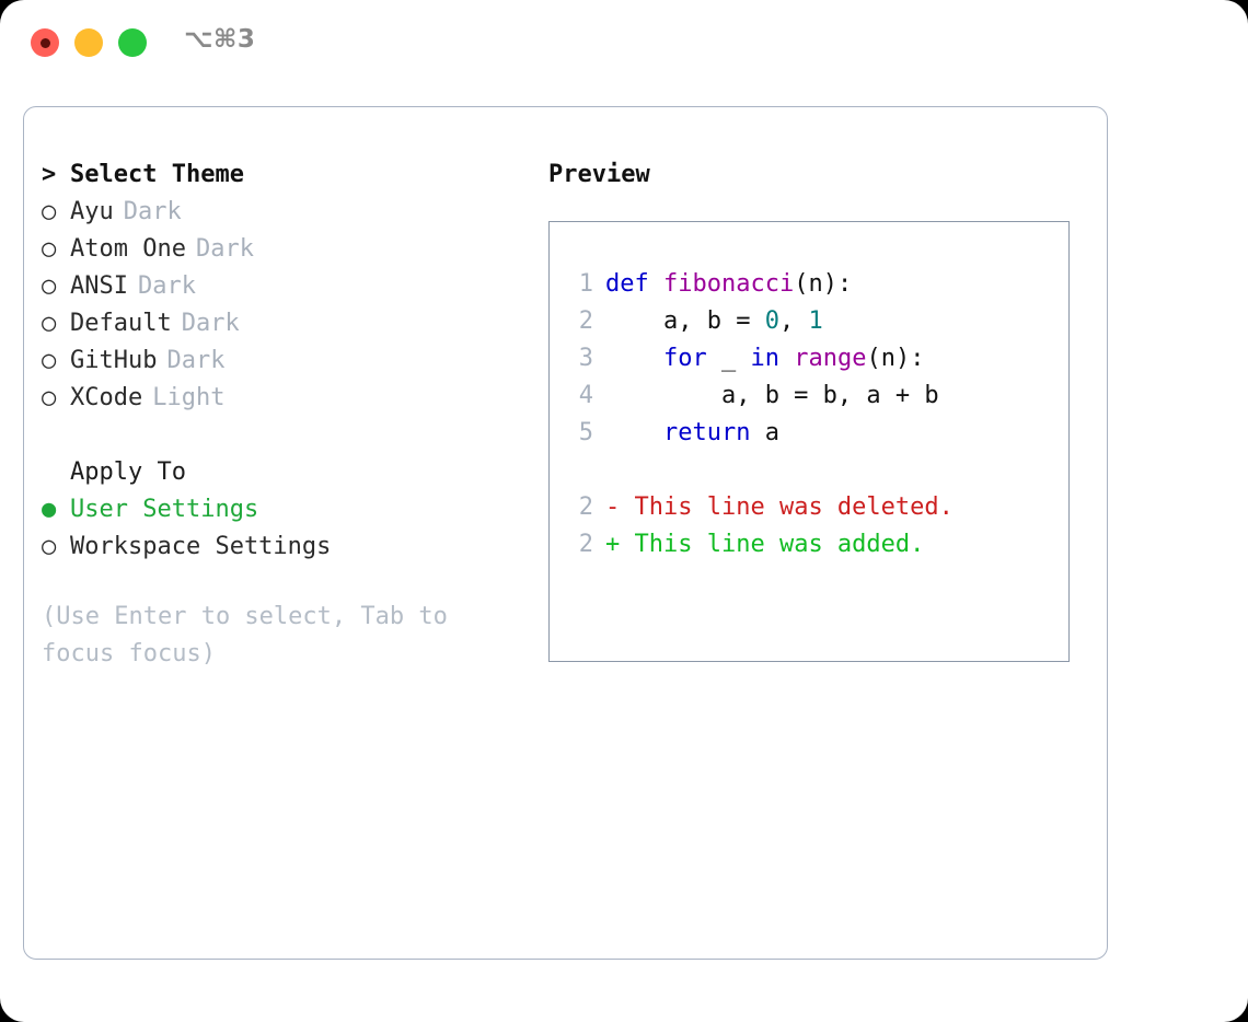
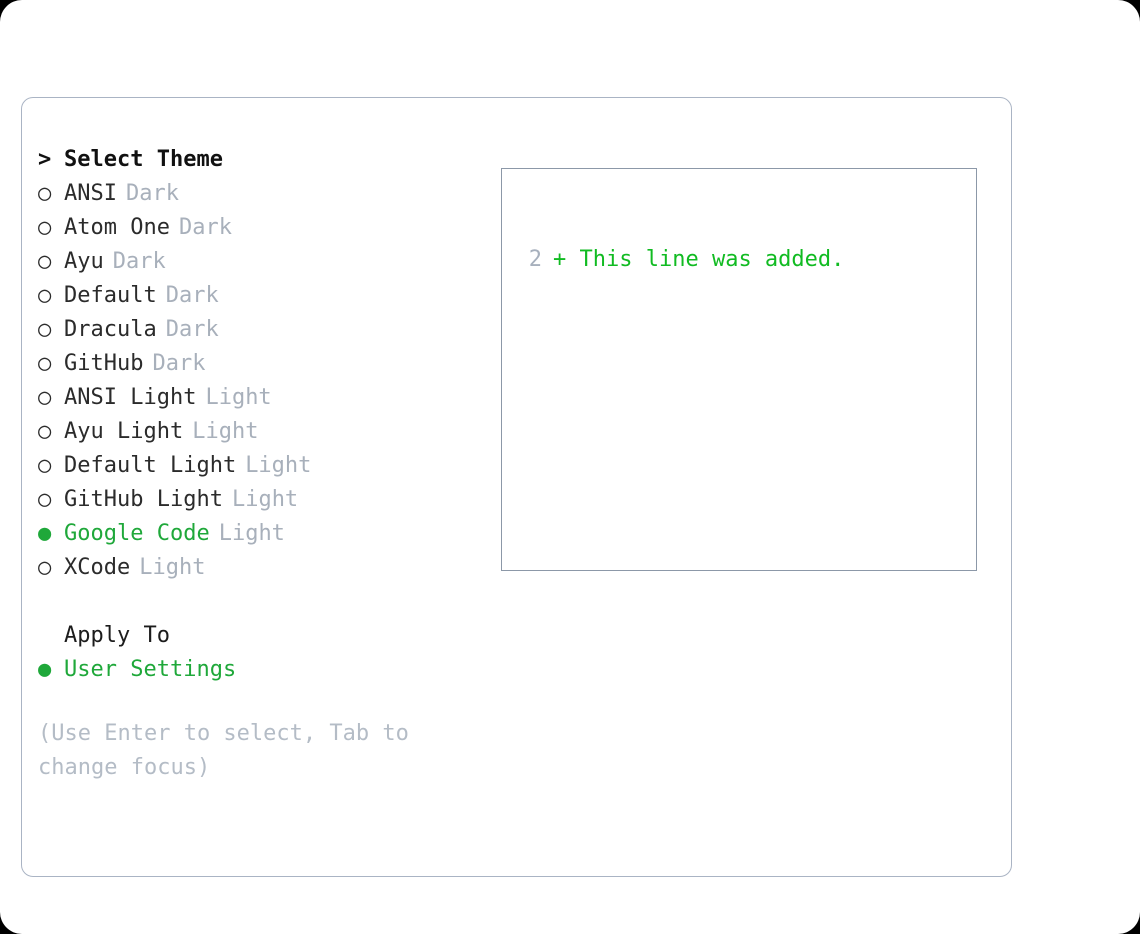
- ⌥⌘3
  > Select Theme
- ○ Ayu Dark
+ ○ ANSI Dark
  ○ Atom One Dark
- ○ ANSI Dark
+ ○ Ayu Dark
  ○ Default Dark
+ ○ Dracula Dark
  ○ GitHub Dark
+ ○ ANSI Light Light
+ ○ Ayu Light Light
+ ○ Default Light Light
+ ○ GitHub Light Light
+ ● Google Code Light
  ○ XCode Light
  Apply To
  ● User Settings
- ○ Workspace Settings
- (Use Enter to select, Tab to focus focus)
+ (Use Enter to select, Tab to change focus)
- Preview
- 1 def fibonacci(n):
- 2 a, b = 0, 1
- 3 for _ in range(n):
- 4 a, b = b, a + b
- 5 return a
- 2 - This line was deleted.
  2 + This line was added.
